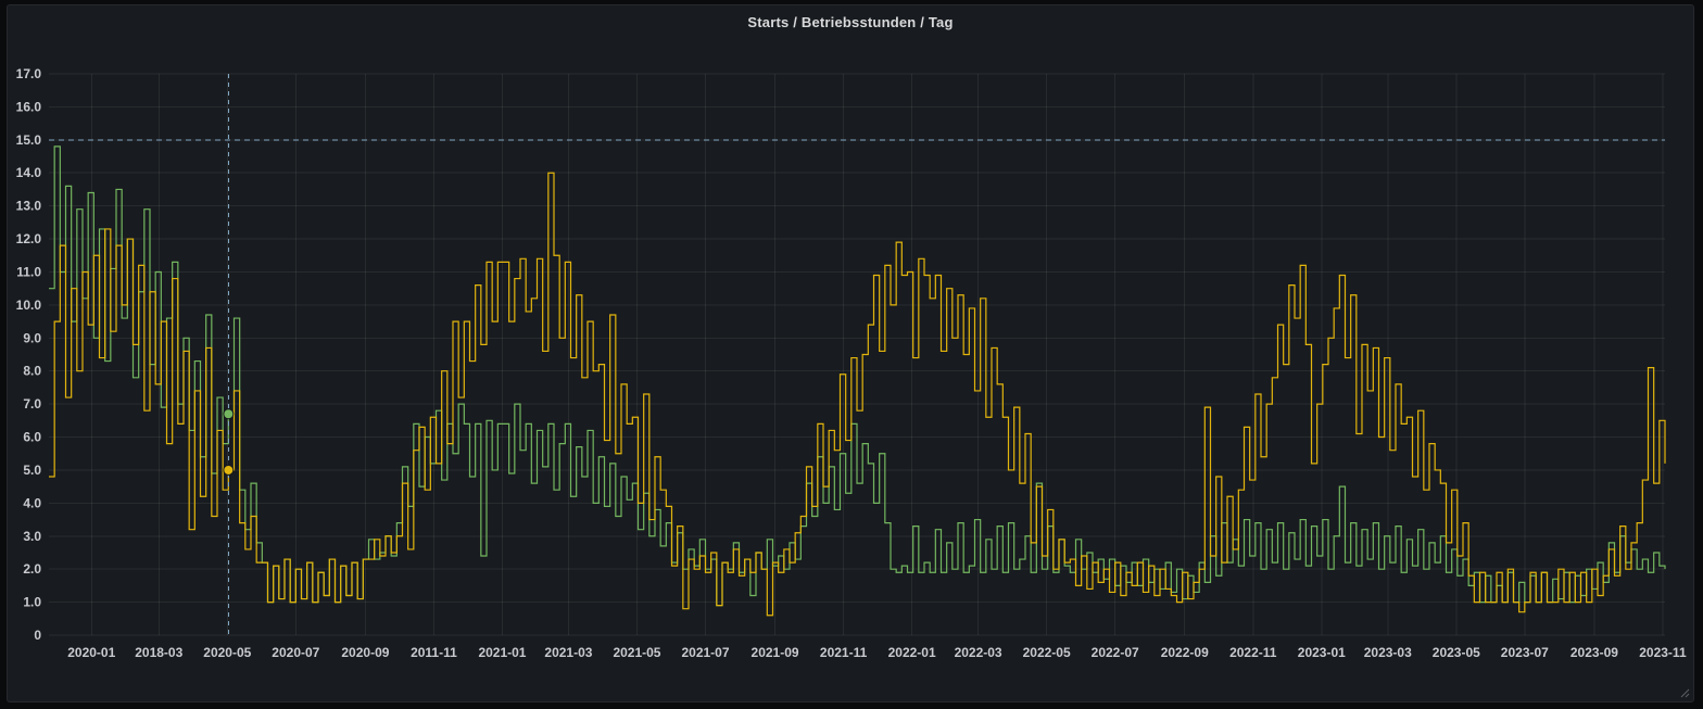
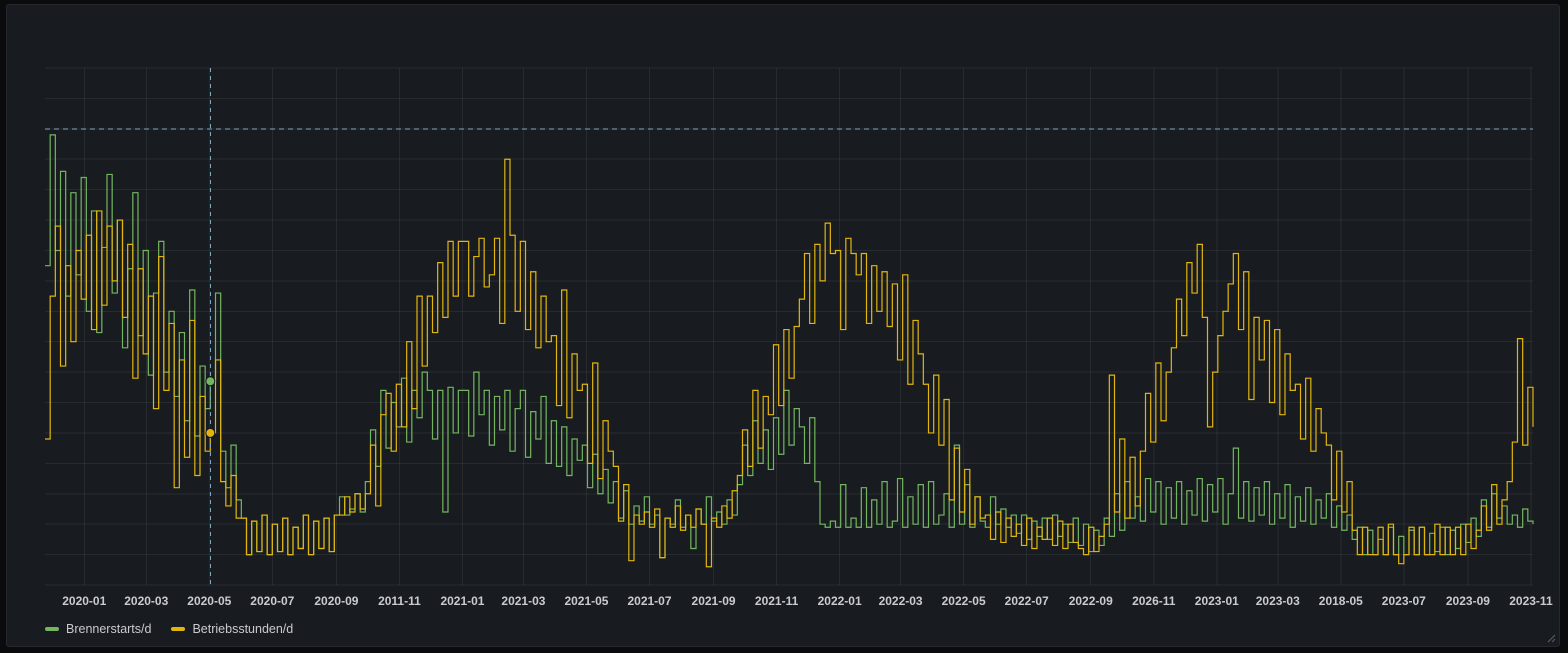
- Starts / Betriebsstunden / Tag
- 0
- 1.0
- 2.0
- 3.0
- 4.0
- 5.0
- 6.0
- 7.0
- 8.0
- 9.0
- 10.0
- 11.0
- 12.0
- 13.0
- 14.0
- 15.0
- 16.0
- 17.0
  2020-01
- 2018-03
+ 2020-03
  2020-05
  2020-07
  2020-09
  2011-11
  2021-01
  2021-03
  2021-05
  2021-07
  2021-09
  2021-11
  2022-01
  2022-03
  2022-05
  2022-07
  2022-09
- 2022-11
+ 2026-11
  2023-01
  2023-03
- 2023-05
+ 2018-05
  2023-07
  2023-09
  2023-11
+ Brennerstarts/d
+ Betriebsstunden/d
